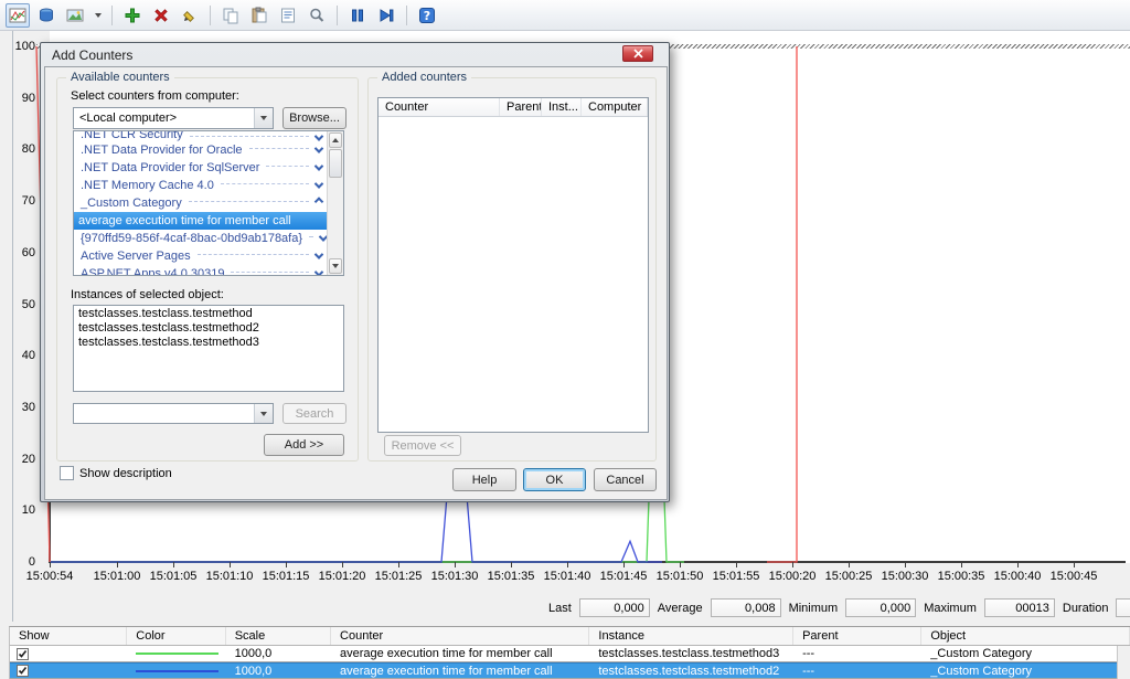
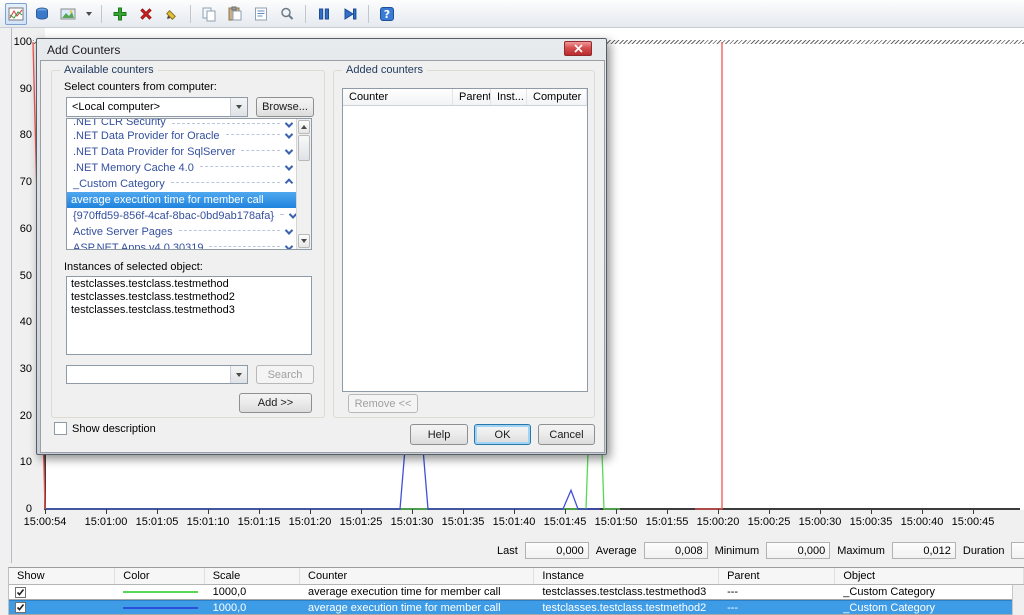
  ?
  100
  90
  80
  70
  60
  50
  40
  30
  20
  10
  0
  15:00:54
  15:01:00
  15:01:05
  15:01:10
  15:01:15
  15:01:20
  15:01:25
  15:01:30
  15:01:35
  15:01:40
  15:01:45
  15:01:50
  15:01:55
  15:00:20
  15:00:25
  15:00:30
  15:00:35
  15:00:40
  15:00:45
  Last
  0,000
  Average
  0,008
  Minimum
  0,000
  Maximum
- 00013
+ 0,012
  Duration
  Show
  Color
  Scale
  Counter
  Instance
  Parent
  Object
  1000,0
  average execution time for member call
  testclasses.testclass.testmethod3
  ---
  _Custom Category
  1000,0
  average execution time for member call
  testclasses.testclass.testmethod2
  ---
  _Custom Category
  Add Counters
  Available counters
  Select counters from computer:
  <Local computer>
  Browse...
  .NET CLR Security
  .NET Data Provider for Oracle
  .NET Data Provider for SqlServer
  .NET Memory Cache 4.0
  _Custom Category
  average execution time for member call
  {970ffd59-856f-4caf-8bac-0bd9ab178afa}
  Active Server Pages
  ASP.NET Apps v4.0.30319
  Instances of selected object:
  testclasses.testclass.testmethod
  testclasses.testclass.testmethod2
  testclasses.testclass.testmethod3
  Search
  Add >>
  Added counters
  Counter
  Parent
  Inst...
  Computer
  Remove <<
  Show description
  Help
  OK
  Cancel
